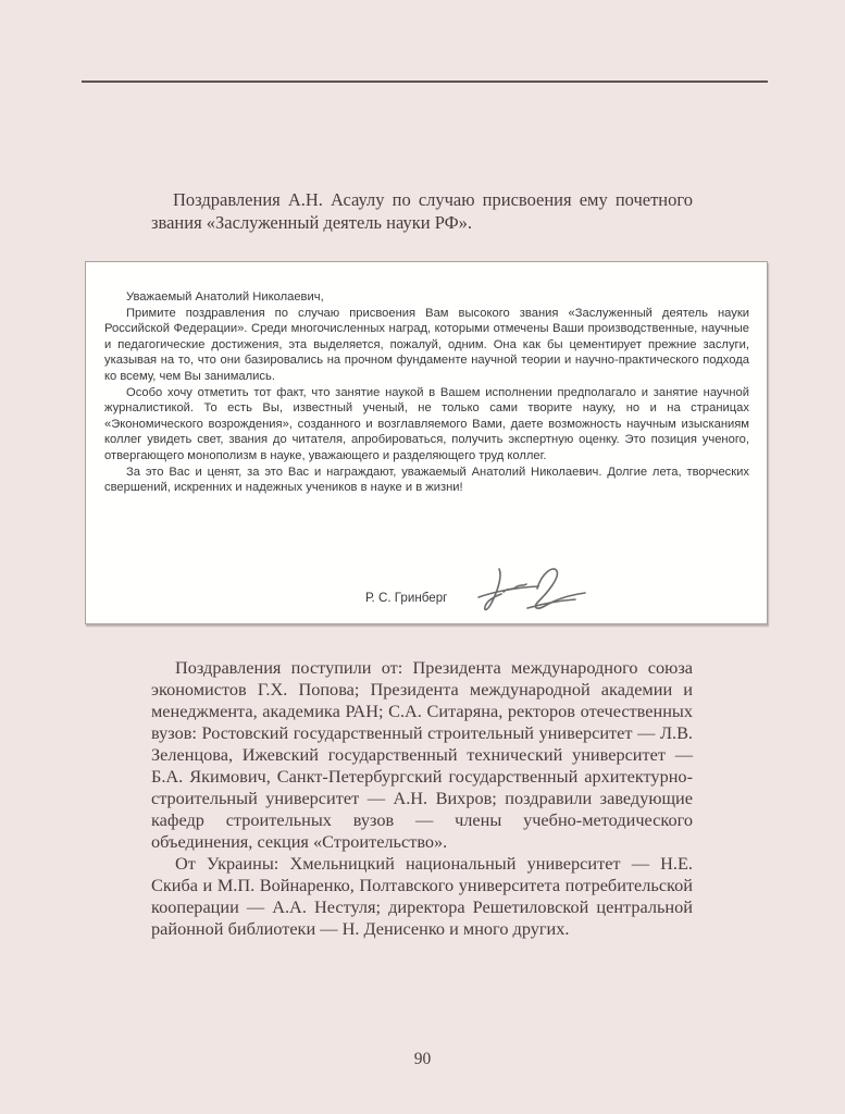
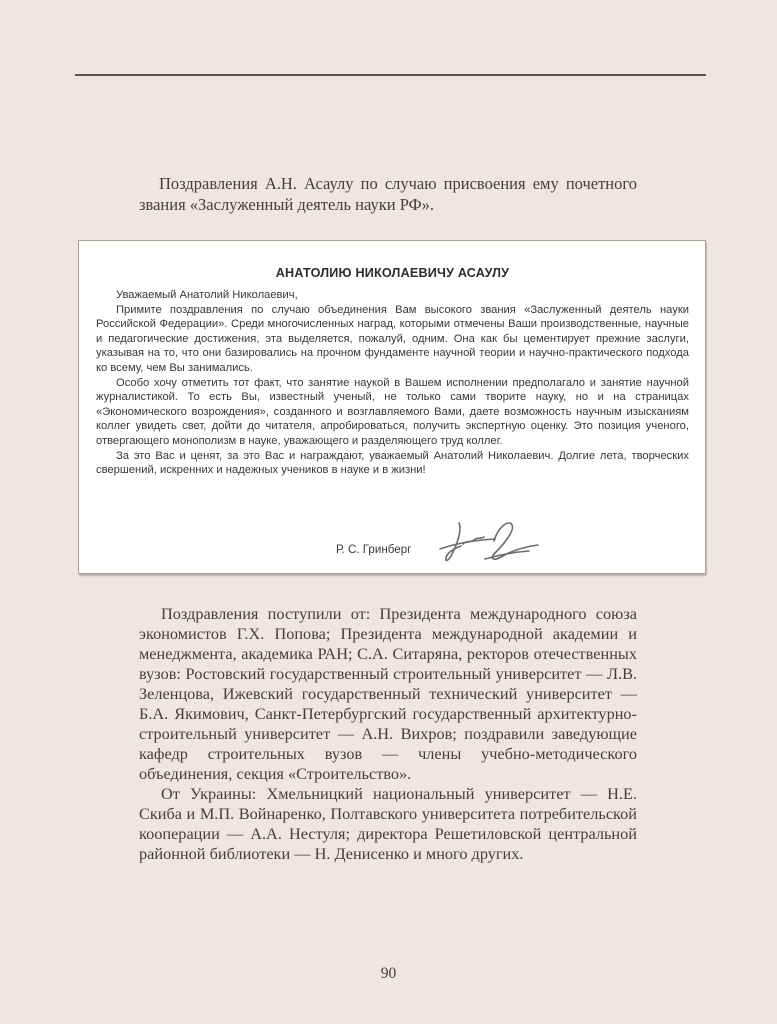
  Поздравления А.Н. Асаулу по случаю присвоения ему почетного звания «Заслуженный деятель науки РФ».
+ АНАТОЛИЮ НИКОЛАЕВИЧУ АСАУЛУ
  Уважаемый Анатолий Николаевич,
- Примите поздравления по случаю присвоения Вам высокого звания «Заслуженный деятель науки Российской Федерации». Среди многочисленных наград, которыми отмечены Ваши производственные, научные и педагогические достижения, эта выделяется, пожалуй, одним. Она как бы цементирует прежние заслуги, указывая на то, что они базировались на прочном фундаменте научной теории и научно-практического подхода ко всему, чем Вы занимались.
+ Примите поздравления по случаю объединения Вам высокого звания «Заслуженный деятель науки Российской Федерации». Среди многочисленных наград, которыми отмечены Ваши производственные, научные и педагогические достижения, эта выделяется, пожалуй, одним. Она как бы цементирует прежние заслуги, указывая на то, что они базировались на прочном фундаменте научной теории и научно-практического подхода ко всему, чем Вы занимались.
- Особо хочу отметить тот факт, что занятие наукой в Вашем исполнении предполагало и занятие научной журналистикой. То есть Вы, известный ученый, не только сами творите науку, но и на страницах «Экономического возрождения», созданного и возглавляемого Вами, даете возможность научным изысканиям коллег увидеть свет, звания до читателя, апробироваться, получить экспертную оценку. Это позиция ученого, отвергающего монополизм в науке, уважающего и разделяющего труд коллег.
+ Особо хочу отметить тот факт, что занятие наукой в Вашем исполнении предполагало и занятие научной журналистикой. То есть Вы, известный ученый, не только сами творите науку, но и на страницах «Экономического возрождения», созданного и возглавляемого Вами, даете возможность научным изысканиям коллег увидеть свет, дойти до читателя, апробироваться, получить экспертную оценку. Это позиция ученого, отвергающего монополизм в науке, уважающего и разделяющего труд коллег.
  За это Вас и ценят, за это Вас и награждают, уважаемый Анатолий Николаевич. Долгие лета, творческих свершений, искренних и надежных учеников в науке и в жизни!
  Р. С. Гринберг
  Поздравления поступили от: Президента международного союза экономистов Г.Х. Попова; Президента международной академии и менеджмента, академика РАН; С.А. Ситаряна, ректоров отечественных вузов: Ростовский государственный строительный университет — Л.В. Зеленцова, Ижевский государственный технический университет — Б.А. Якимович, Санкт-Петербургский государственный архитектурно-строительный университет — А.Н. Вихров; поздравили заведующие кафедр строительных вузов — члены учебно-методического объединения, секция «Строительство».
  От Украины: Хмельницкий национальный университет — Н.Е. Скиба и М.П. Войнаренко, Полтавского университета потребительской кооперации — А.А. Нестуля; директора Решетиловской центральной районной библиотеки — Н. Денисенко и много других.
  90
